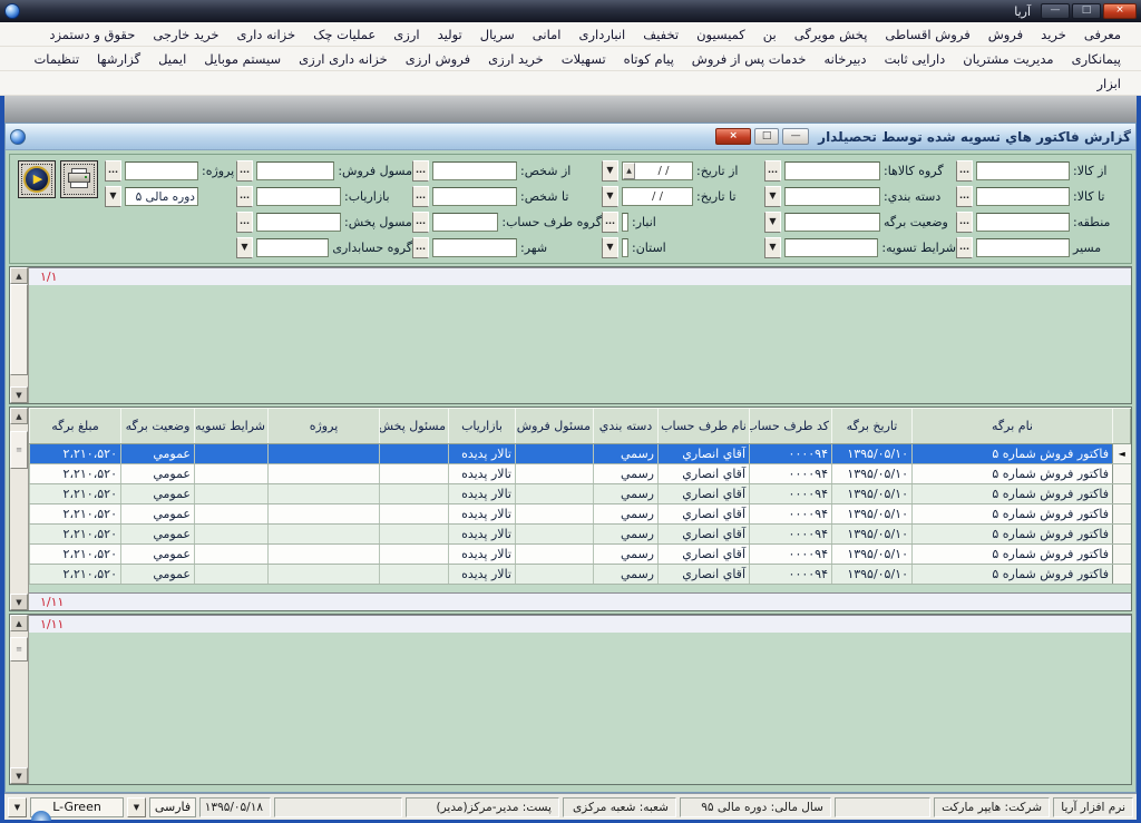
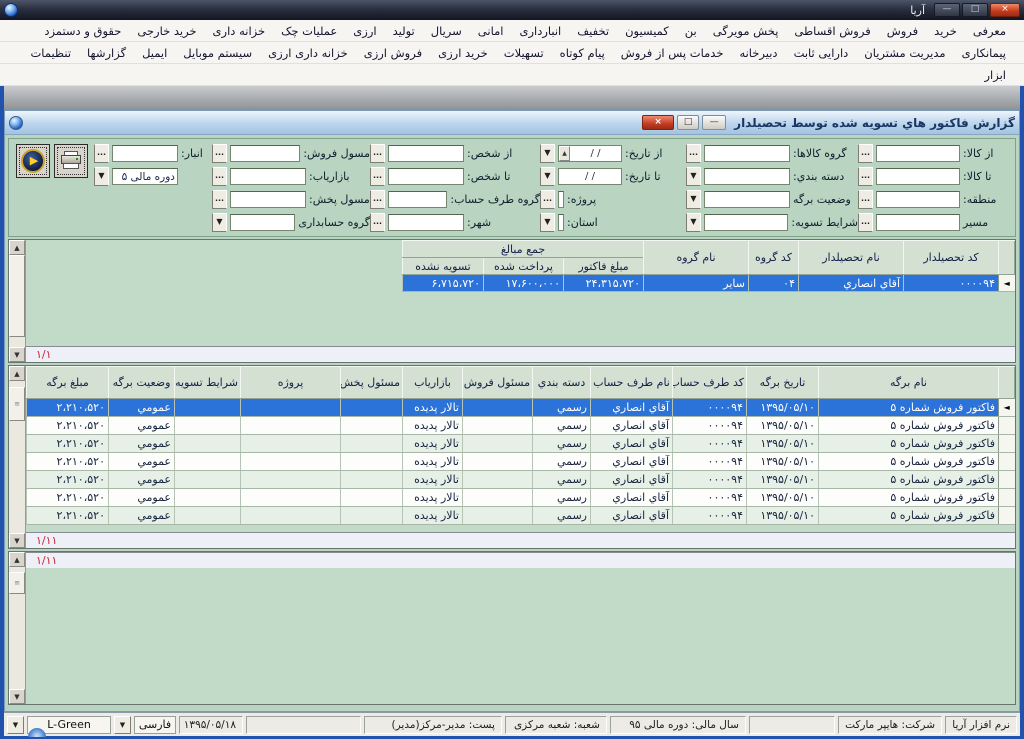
  آریا
  —
  □
  ×
  معرفی
  خرید
  فروش
  فروش اقساطی
  پخش مویرگی
  بن
  کمیسیون
  تخفیف
  انبارداری
  امانی
  سریال
  تولید
  ارزی
  عملیات چک
  خزانه داری
  خرید خارجی
  حقوق و دستمزد
  پیمانکاری
  مدیریت مشتریان
  دارایی ثابت
  دبیرخانه
  خدمات پس از فروش
  پیام کوتاه
  تسهیلات
  خرید ارزی
  فروش ارزی
  خزانه داری ارزی
  سیستم موبایل
  ایمیل
  گزارشها
  تنظیمات
  ابزار
  ×
  □
  —
  گزارش فاکتور هاي تسویه شده توسط تحصیلدار
  ▶
  از کالا:
  ...
  گروه کالاها:
  ...
  از تاریخ:
  / /
  ▼
  از شخص:
  ...
  مسول فروش:
  ...
- پروژه:
+ انبار:
  ...
  تا کالا:
  ...
  دسته بندي:
  ▼
  تا تاریخ:
  / /
  ▼
  تا شخص:
  ...
  بازاریاب:
  ...
  دوره مالی ۵
  ▼
  منطقه:
  ...
  وضعیت برگه
  ▼
- انبار:
+ پروژه:
  ...
  گروه طرف حساب:
  ...
  مسول پخش:
  ...
  مسیر
  ...
  شرایط تسویه:
  ▼
  استان:
  ▼
  شهر:
  ...
  گروه حسابداری
  ▼
  ▲
  ▼
+ 	کد تحصیلدار	نام تحصیلدار	کد گروه	نام گروه	جمع مبالغ
+ مبلغ فاکتور	پرداخت شده	تسویه نشده
+ ◄	۰۰۰۰۹۴	آقاي انصاري	۰۴	سایر	۲۴،۳۱۵،۷۲۰	۱۷،۶۰۰،۰۰۰	۶،۷۱۵،۷۲۰
  ۱/۱
  ▲
  ≡
  ▼
  	نام برگه	تاریخ برگه	کد طرف حساب	نام طرف حساب	دسته بندي	مسئول فروش	بازاریاب	مسئول پخش	پروژه	شرایط تسویه	وضعیت برگه	مبلغ برگه
  ◄	فاکتور فروش شماره ۵	۱۳۹۵/۰۵/۱۰	۰۰۰۰۹۴	آقاي انصاري	رسمي		تالار پدیده				عمومي	۲،۲۱۰،۵۲۰
  	فاکتور فروش شماره ۵	۱۳۹۵/۰۵/۱۰	۰۰۰۰۹۴	آقاي انصاري	رسمي		تالار پدیده				عمومي	۲،۲۱۰،۵۲۰
  	فاکتور فروش شماره ۵	۱۳۹۵/۰۵/۱۰	۰۰۰۰۹۴	آقاي انصاري	رسمي		تالار پدیده				عمومي	۲،۲۱۰،۵۲۰
  	فاکتور فروش شماره ۵	۱۳۹۵/۰۵/۱۰	۰۰۰۰۹۴	آقاي انصاري	رسمي		تالار پدیده				عمومي	۲،۲۱۰،۵۲۰
  	فاکتور فروش شماره ۵	۱۳۹۵/۰۵/۱۰	۰۰۰۰۹۴	آقاي انصاري	رسمي		تالار پدیده				عمومي	۲،۲۱۰،۵۲۰
  	فاکتور فروش شماره ۵	۱۳۹۵/۰۵/۱۰	۰۰۰۰۹۴	آقاي انصاري	رسمي		تالار پدیده				عمومي	۲،۲۱۰،۵۲۰
  	فاکتور فروش شماره ۵	۱۳۹۵/۰۵/۱۰	۰۰۰۰۹۴	آقاي انصاري	رسمي		تالار پدیده				عمومي	۲،۲۱۰،۵۲۰
  ۱/۱۱
  ▲
  ≡
  ▼
  ۱/۱۱
  ▼
  L-Green
  ▼
  فارسی
  ۱۳۹۵/۰۵/۱۸
  پست: مدیر-مرکز(مدیر)
  شعبه: شعبه مرکزی
  سال مالی: دوره مالی ۹۵
  شرکت: هایپر مارکت
  نرم افزار آریا
